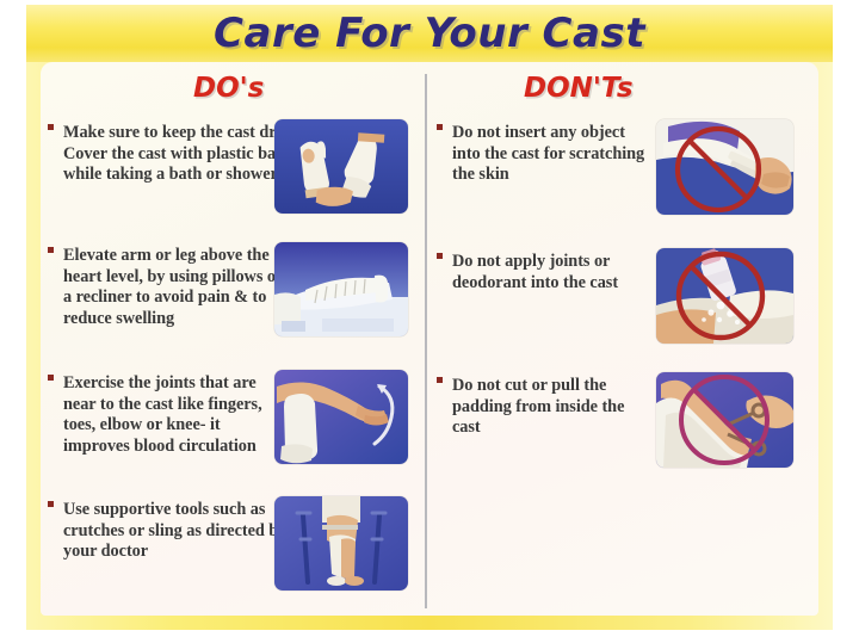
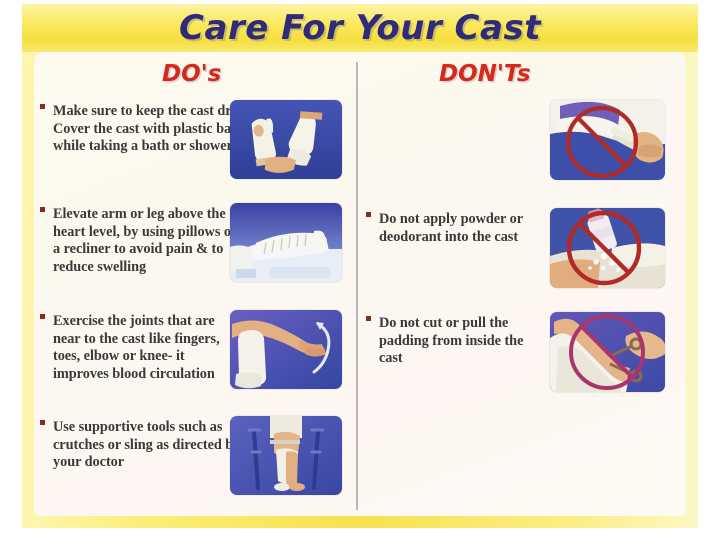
  Care For Your Cast
  DO's
  DON'Ts
  Make sure to keep the cast dr Cover the cast with plastic ba while taking a bath or shower
  Elevate arm or leg above the heart level, by using pillows o a recliner to avoid pain & to reduce swelling
  Exercise the joints that are near to the cast like fingers, toes, elbow or knee- it improves blood circulation
  Use supportive tools such as crutches or sling as directed b your doctor
- Do not insert any object into the cast for scratching the skin
- Do not apply joints or deodorant into the cast
+ Do not apply powder or deodorant into the cast
  Do not cut or pull the padding from inside the cast
